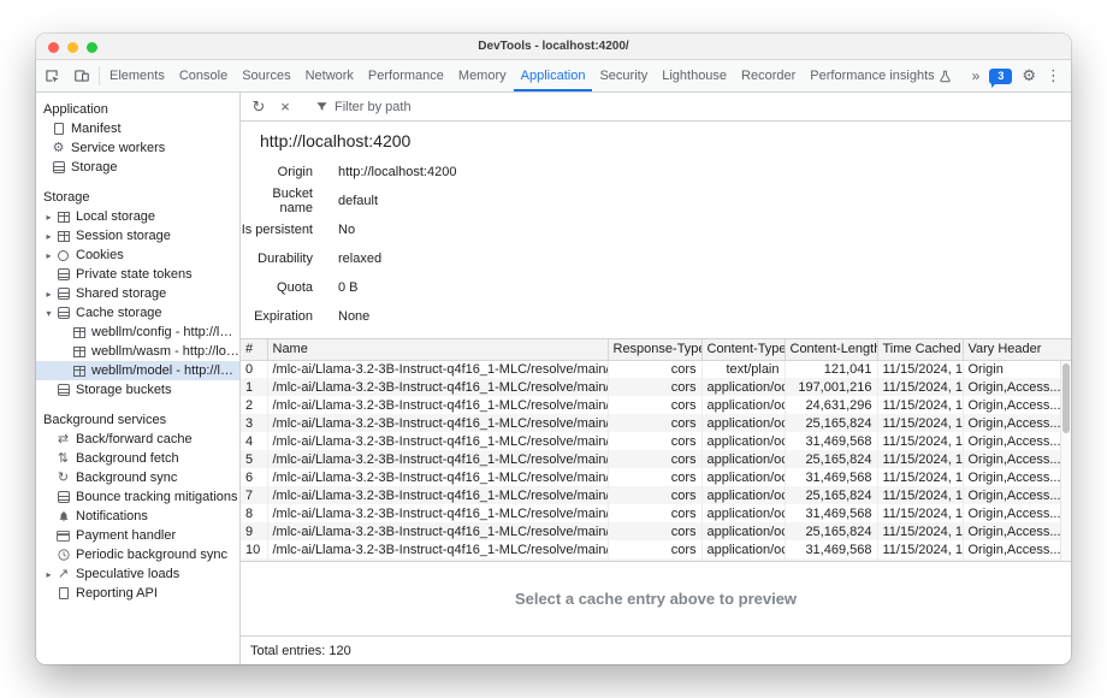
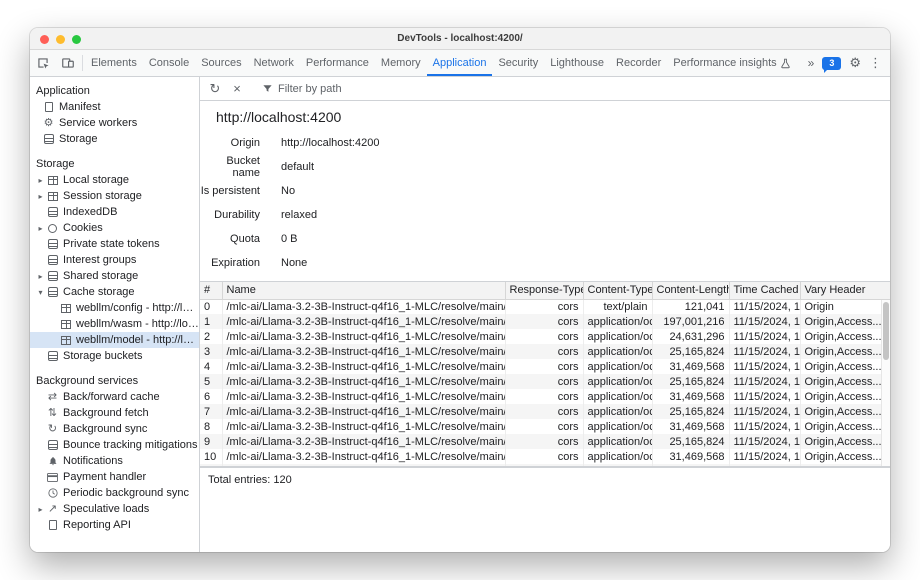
  DevTools - localhost:4200/
  Elements
  Console
  Sources
  Network
  Performance
  Memory
  Application
  Security
  Lighthouse
  Recorder
  Performance insights
  »
  3
  ⚙
  ⋮
  Application
  Manifest
  ⚙
  Service workers
  Storage
  Storage
  ▸
  Local storage
  ▸
  Session storage
+ IndexedDB
  ▸
  Cookies
  Private state tokens
+ Interest groups
  ▸
  Shared storage
  ▾
  Cache storage
  webllm/config - http://loc..
  webllm/wasm - http://loca
  webllm/model - http://loc.
  Storage buckets
  Background services
  ⇄
  Back/forward cache
  ⇅
  Background fetch
  ↻
  Background sync
  Bounce tracking mitigations
  Notifications
  Payment handler
  Periodic background sync
  ▸
  ↗
  Speculative loads
  Reporting API
  ↻
  ×
  Filter by path
  http://localhost:4200
  Origin
  http://localhost:4200
  Bucket name
  default
  Is persistent
  No
  Durability
  relaxed
  Quota
  0 B
  Expiration
  None
  #	Name	Response-Typ	Content-Type	Content-Lengt	Time Cached	Vary Header
  0	/mlc-ai/Llama-3.2-3B-Instruct-q4f16_1-MLC/resolve/main/	cors	text/plain	121,041	11/15/2024, 1	Origin
  1	/mlc-ai/Llama-3.2-3B-Instruct-q4f16_1-MLC/resolve/main/	cors	application/o	197,001,216	11/15/2024, 1	Origin,Access...
  2	/mlc-ai/Llama-3.2-3B-Instruct-q4f16_1-MLC/resolve/main/	cors	application/o	24,631,296	11/15/2024, 1	Origin,Access...
  3	/mlc-ai/Llama-3.2-3B-Instruct-q4f16_1-MLC/resolve/main/	cors	application/o	25,165,824	11/15/2024, 1	Origin,Access...
  4	/mlc-ai/Llama-3.2-3B-Instruct-q4f16_1-MLC/resolve/main/	cors	application/o	31,469,568	11/15/2024, 1	Origin,Access...
  5	/mlc-ai/Llama-3.2-3B-Instruct-q4f16_1-MLC/resolve/main/	cors	application/o	25,165,824	11/15/2024, 1	Origin,Access...
  6	/mlc-ai/Llama-3.2-3B-Instruct-q4f16_1-MLC/resolve/main/	cors	application/o	31,469,568	11/15/2024, 1	Origin,Access...
  7	/mlc-ai/Llama-3.2-3B-Instruct-q4f16_1-MLC/resolve/main/	cors	application/o	25,165,824	11/15/2024, 1	Origin,Access...
  8	/mlc-ai/Llama-3.2-3B-Instruct-q4f16_1-MLC/resolve/main/	cors	application/o	31,469,568	11/15/2024, 1	Origin,Access...
  9	/mlc-ai/Llama-3.2-3B-Instruct-q4f16_1-MLC/resolve/main/	cors	application/o	25,165,824	11/15/2024, 1	Origin,Access...
  10	/mlc-ai/Llama-3.2-3B-Instruct-q4f16_1-MLC/resolve/main/	cors	application/o	31,469,568	11/15/2024, 1	Origin,Access...
- Select a cache entry above to preview
  Total entries: 120
